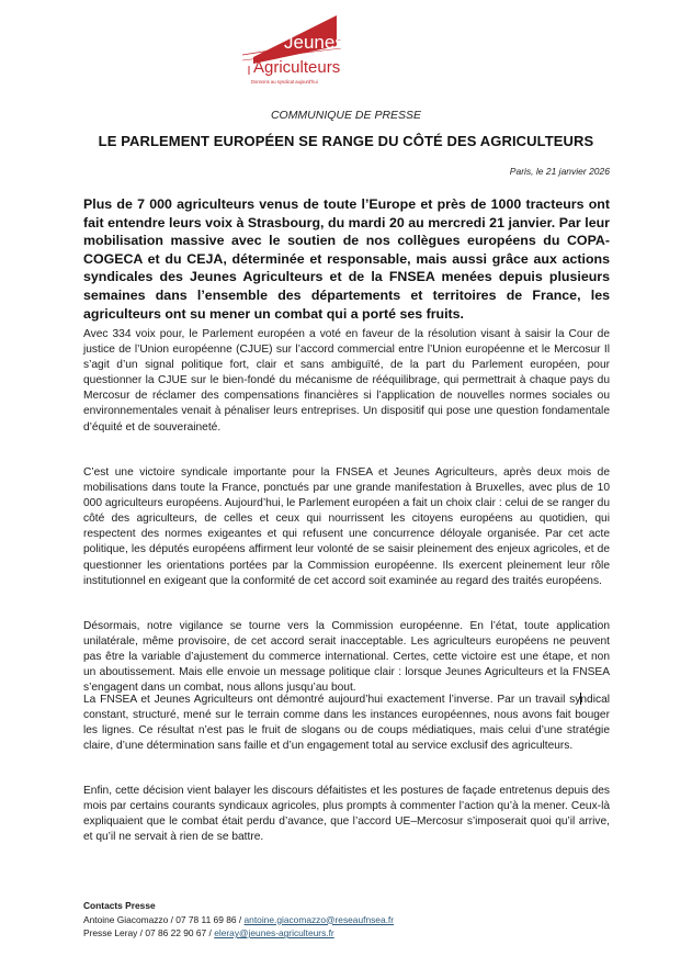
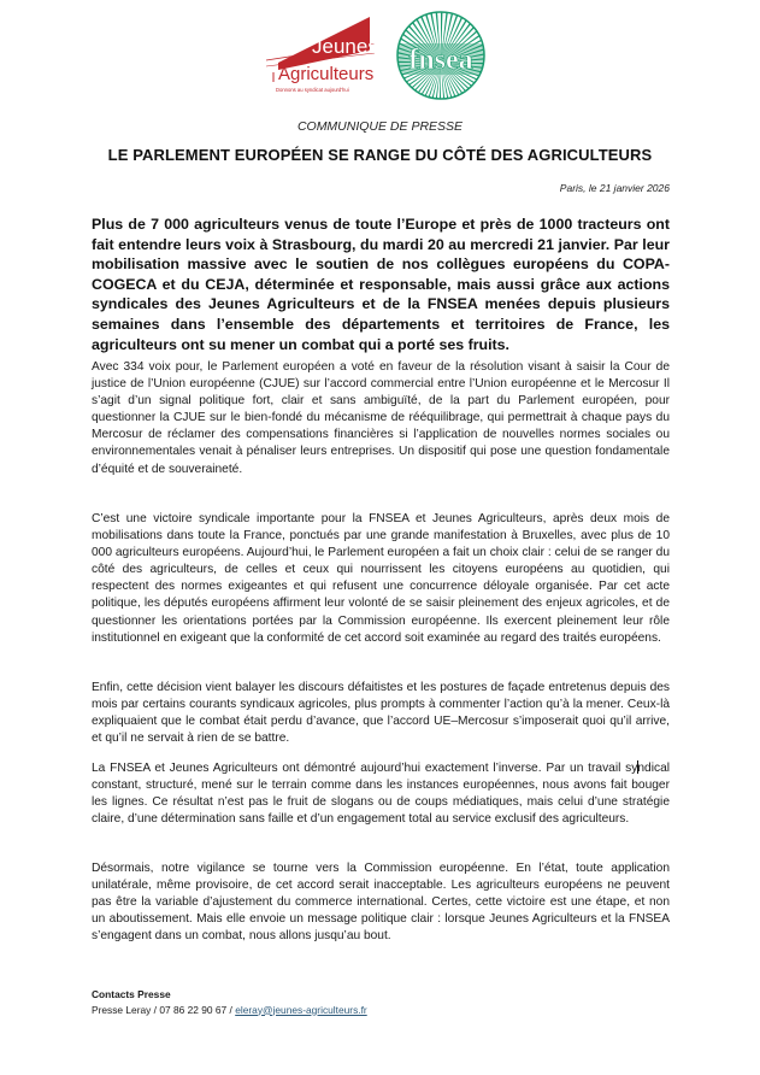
  Jeunes
  Agriculteurs
+ fnsea
  COMMUNIQUE DE PRESSE
  LE PARLEMENT EUROPÉEN SE RANGE DU CÔTÉ DES AGRICULTEURS
  Paris, le 21 janvier 2026
  Plus de 7 000 agriculteurs venus de toute l’Europe et près de 1000 tracteurs ont fait entendre leurs voix à Strasbourg, du mardi 20 au mercredi 21 janvier. Par leur mobilisation massive avec le soutien de nos collègues européens du COPA-COGECA et du CEJA, déterminée et responsable, mais aussi grâce aux actions syndicales des Jeunes Agriculteurs et de la FNSEA menées depuis plusieurs semaines dans l’ensemble des départements et territoires de France, les agriculteurs ont su mener un combat qui a porté ses fruits.
  Avec 334 voix pour, le Parlement européen a voté en faveur de la résolution visant à saisir la Cour de justice de l’Union européenne (CJUE) sur l’accord commercial entre l’Union européenne et le Mercosur Il s’agit d’un signal politique fort, clair et sans ambiguïté, de la part du Parlement européen, pour questionner la CJUE sur le bien-fondé du mécanisme de rééquilibrage, qui permettrait à chaque pays du Mercosur de réclamer des compensations financières si l’application de nouvelles normes sociales ou environnementales venait à pénaliser leurs entreprises. Un dispositif qui pose une question fondamentale d’équité et de souveraineté.
  C’est une victoire syndicale importante pour la FNSEA et Jeunes Agriculteurs, après deux mois de mobilisations dans toute la France, ponctués par une grande manifestation à Bruxelles, avec plus de 10 000 agriculteurs européens. Aujourd’hui, le Parlement européen a fait un choix clair : celui de se ranger du côté des agriculteurs, de celles et ceux qui nourrissent les citoyens européens au quotidien, qui respectent des normes exigeantes et qui refusent une concurrence déloyale organisée. Par cet acte politique, les députés européens affirment leur volonté de se saisir pleinement des enjeux agricoles, et de questionner les orientations portées par la Commission européenne. Ils exercent pleinement leur rôle institutionnel en exigeant que la conformité de cet accord soit examinée au regard des traités européens.
- Désormais, notre vigilance se tourne vers la Commission européenne. En l’état, toute application unilatérale, même provisoire, de cet accord serait inacceptable. Les agriculteurs européens ne peuvent pas être la variable d’ajustement du commerce international. Certes, cette victoire est une étape, et non un aboutissement. Mais elle envoie un message politique clair : lorsque Jeunes Agriculteurs et la FNSEA s’engagent dans un combat, nous allons jusqu’au bout.
+ Enfin, cette décision vient balayer les discours défaitistes et les postures de façade entretenus depuis des mois par certains courants syndicaux agricoles, plus prompts à commenter l’action qu’à la mener. Ceux-là expliquaient que le combat était perdu d’avance, que l’accord UE–Mercosur s’imposerait quoi qu’il arrive, et qu’il ne servait à rien de se battre.
  La FNSEA et Jeunes Agriculteurs ont démontré aujourd’hui exactement l’inverse. Par un travail syndical constant, structuré, mené sur le terrain comme dans les instances européennes, nous avons fait bouger les lignes. Ce résultat n’est pas le fruit de slogans ou de coups médiatiques, mais celui d’une stratégie claire, d’une détermination sans faille et d’un engagement total au service exclusif des agriculteurs.
- Enfin, cette décision vient balayer les discours défaitistes et les postures de façade entretenus depuis des mois par certains courants syndicaux agricoles, plus prompts à commenter l’action qu’à la mener. Ceux-là expliquaient que le combat était perdu d’avance, que l’accord UE–Mercosur s’imposerait quoi qu’il arrive, et qu’il ne servait à rien de se battre.
+ Désormais, notre vigilance se tourne vers la Commission européenne. En l’état, toute application unilatérale, même provisoire, de cet accord serait inacceptable. Les agriculteurs européens ne peuvent pas être la variable d’ajustement du commerce international. Certes, cette victoire est une étape, et non un aboutissement. Mais elle envoie un message politique clair : lorsque Jeunes Agriculteurs et la FNSEA s’engagent dans un combat, nous allons jusqu’au bout.
  Contacts Presse
- Antoine Giacomazzo / 07 78 11 69 86 / antoine.giacomazzo@reseaufnsea.fr
  Presse Leray / 07 86 22 90 67 / eleray@jeunes-agriculteurs.fr
